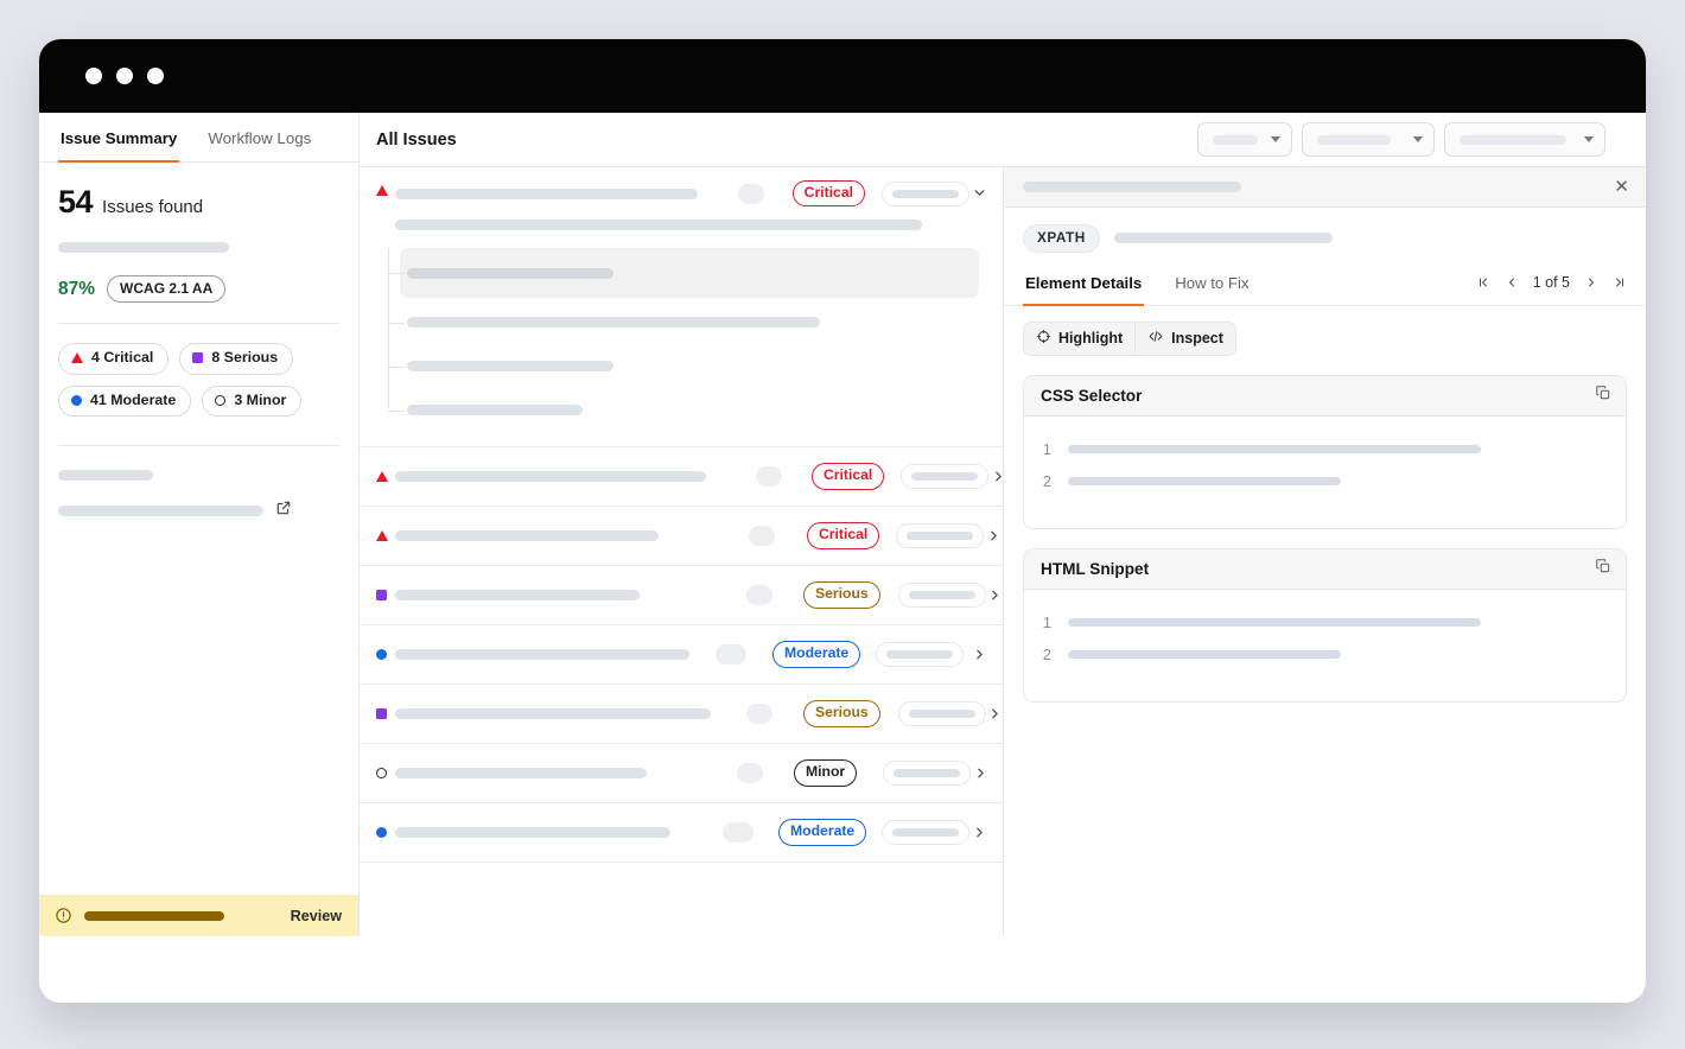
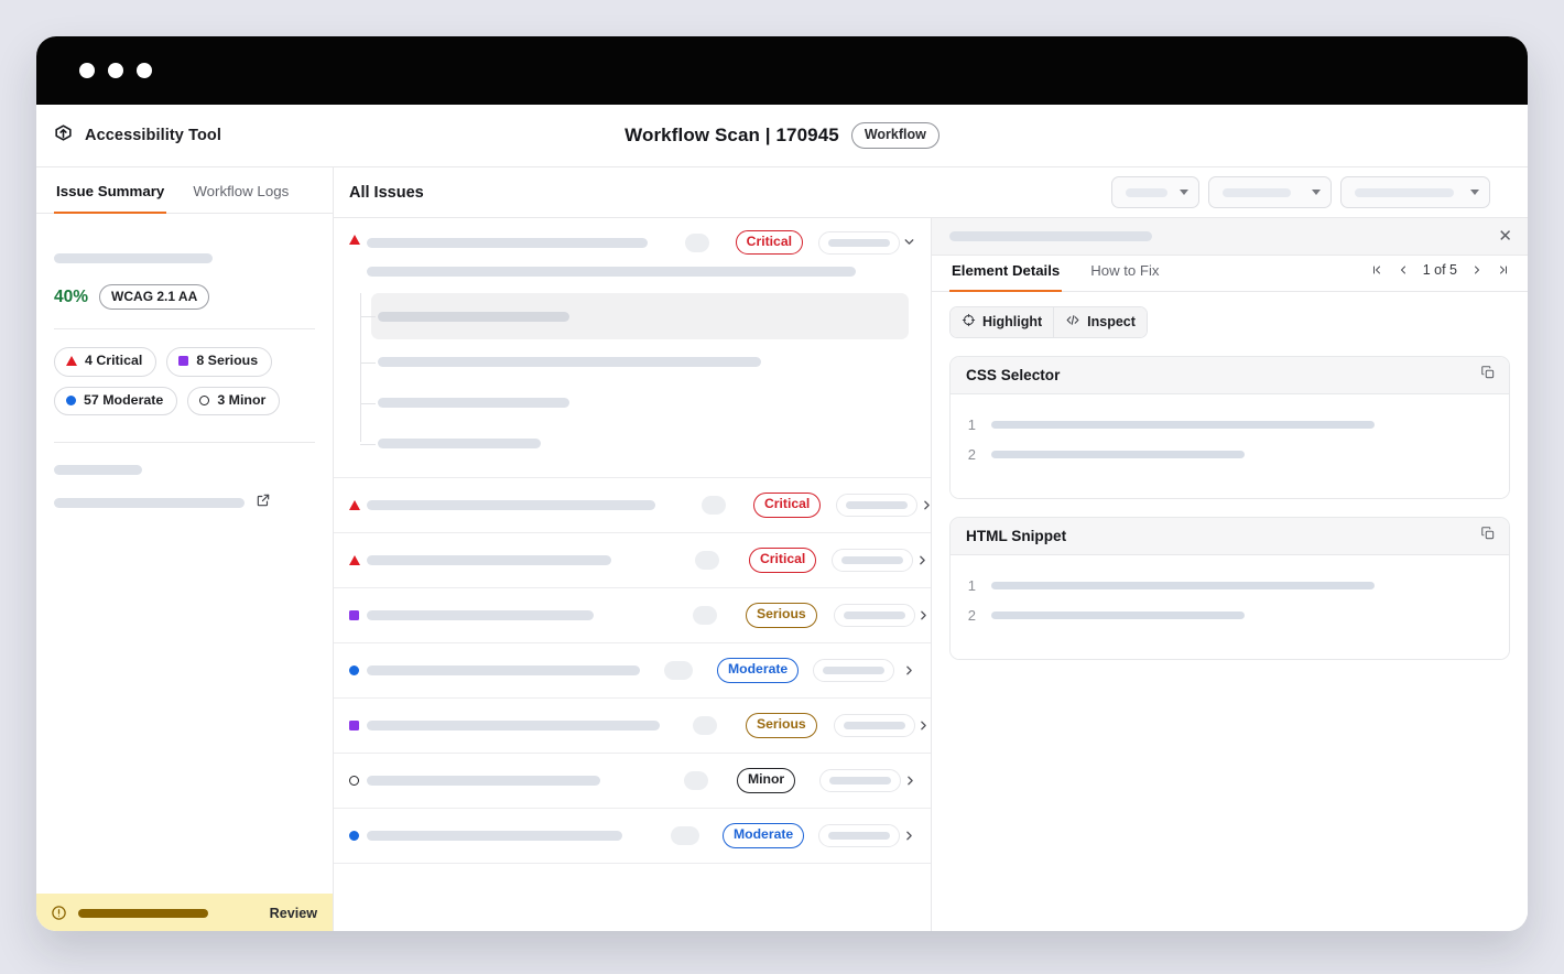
+ Accessibility Tool
+ Workflow Scan | 170945
+ Workflow
  Issue Summary
  Workflow Logs
- 54
- Issues found
- 87%
+ 40%
  WCAG 2.1 AA
  4 Critical
  8 Serious
- 41 Moderate
+ 57 Moderate
  3 Minor
  Review
  All Issues
  Critical
  Critical
  Critical
  Serious
  Moderate
  Serious
  Minor
  Moderate
  ✕
- XPATH
  Element Details
  How to Fix
  1 of 5
  Highlight
  Inspect
  CSS Selector
  1
  2
  HTML Snippet
  1
  2
